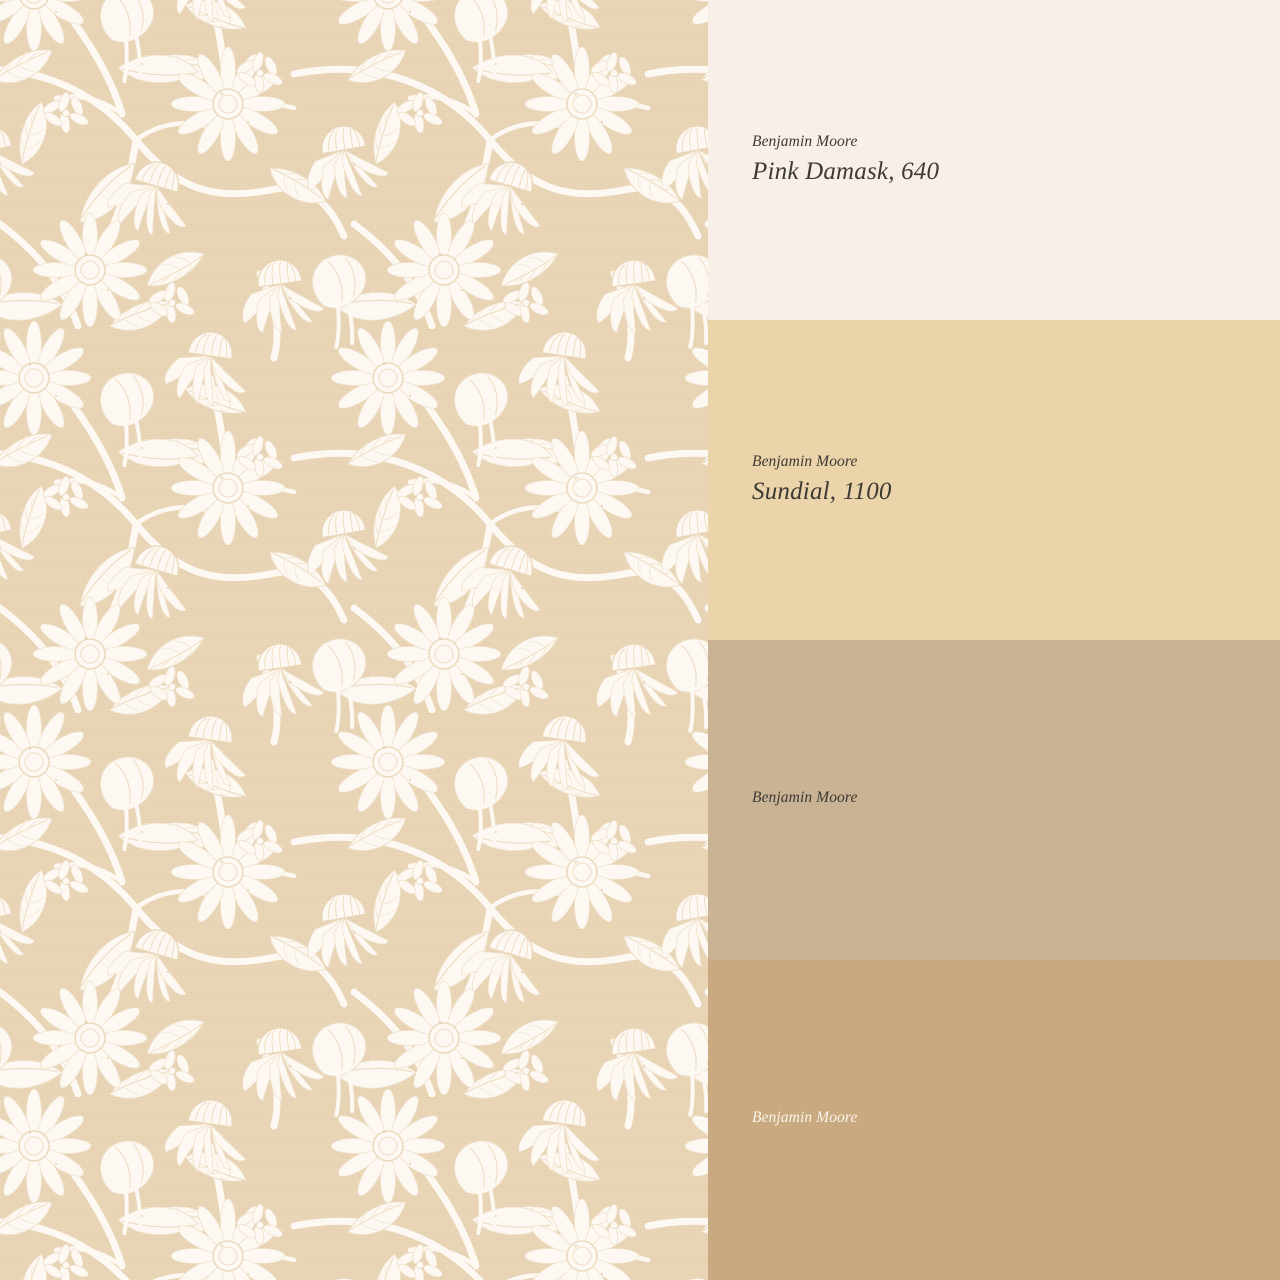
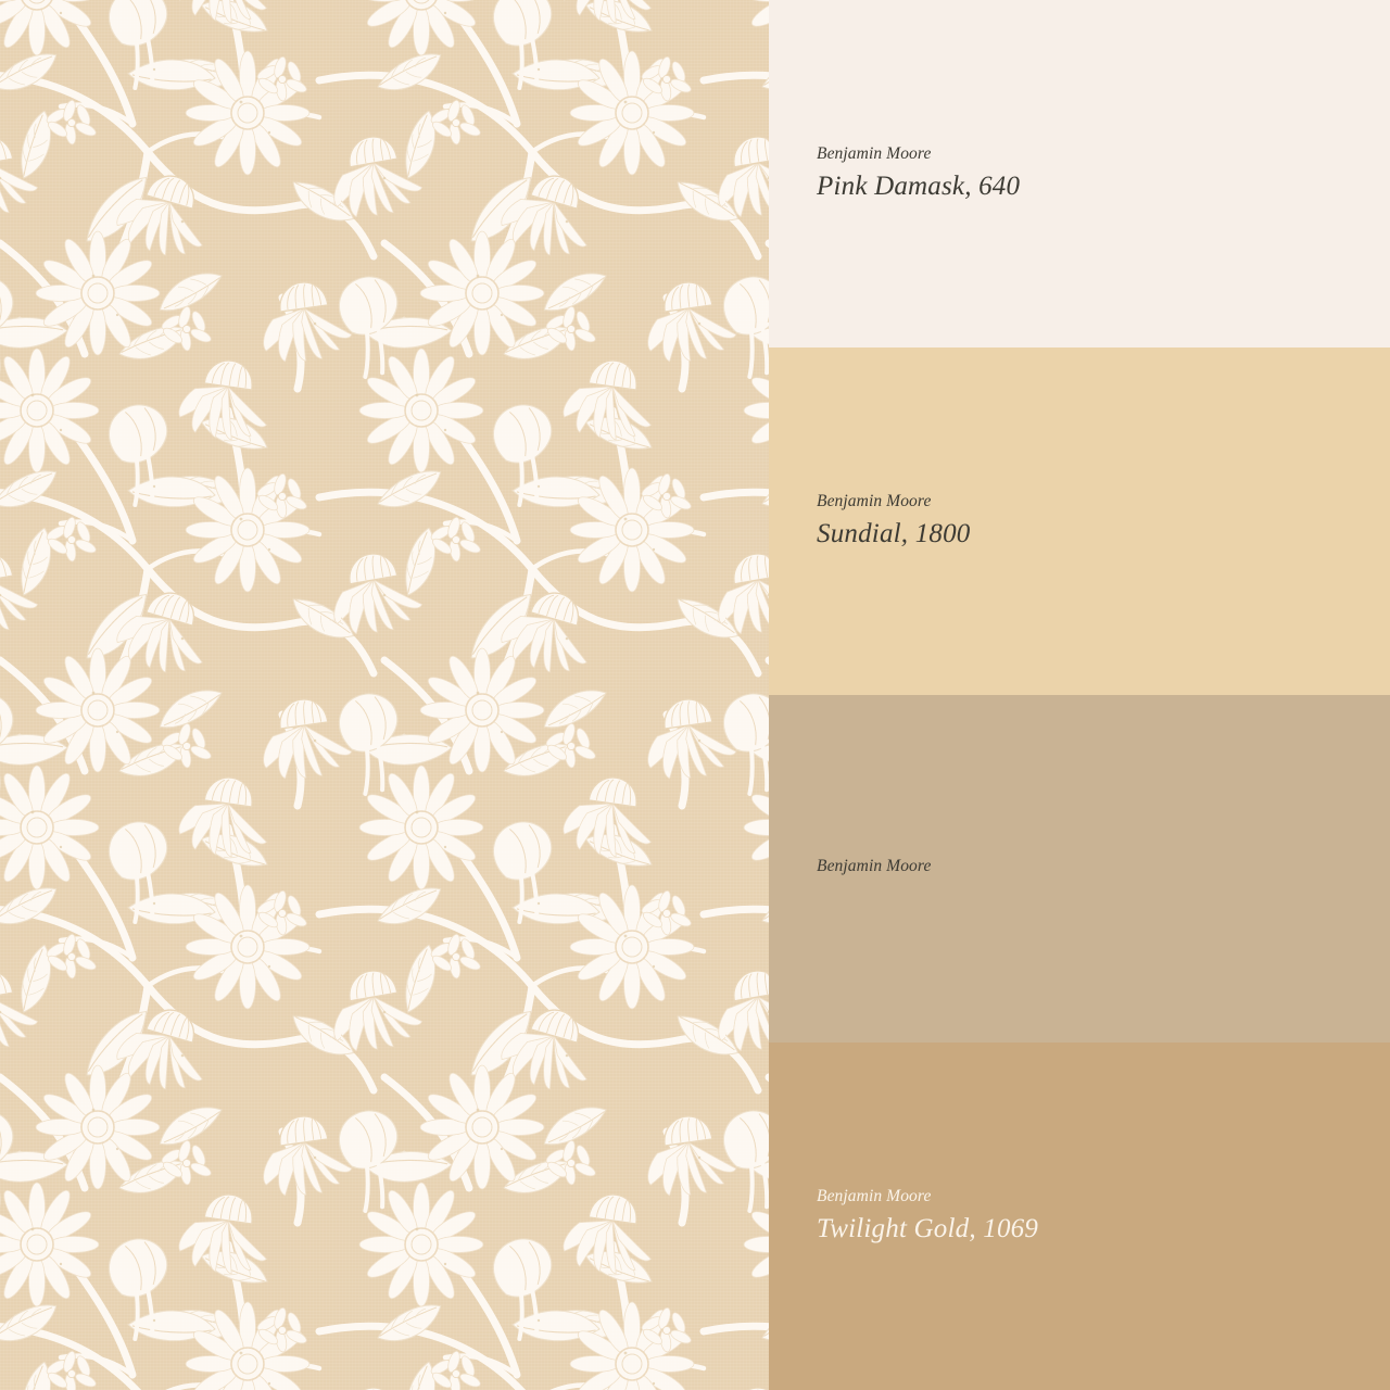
  Benjamin Moore
  Pink Damask, 640
  Benjamin Moore
- Sundial, 1100
+ Sundial, 1800
  Benjamin Moore
  Benjamin Moore
+ Twilight Gold, 1069
